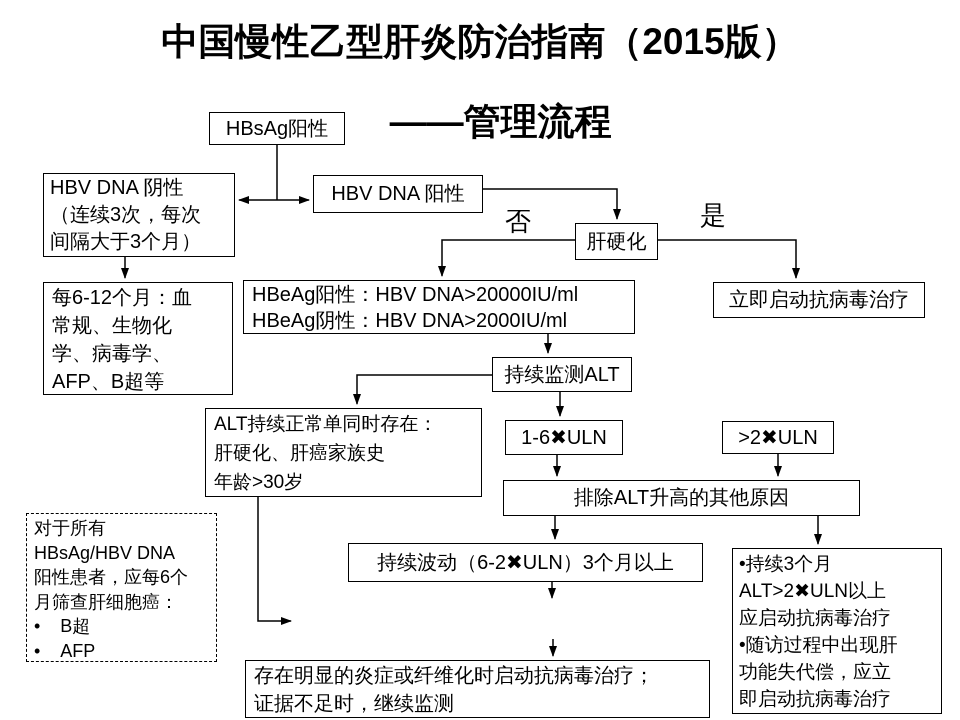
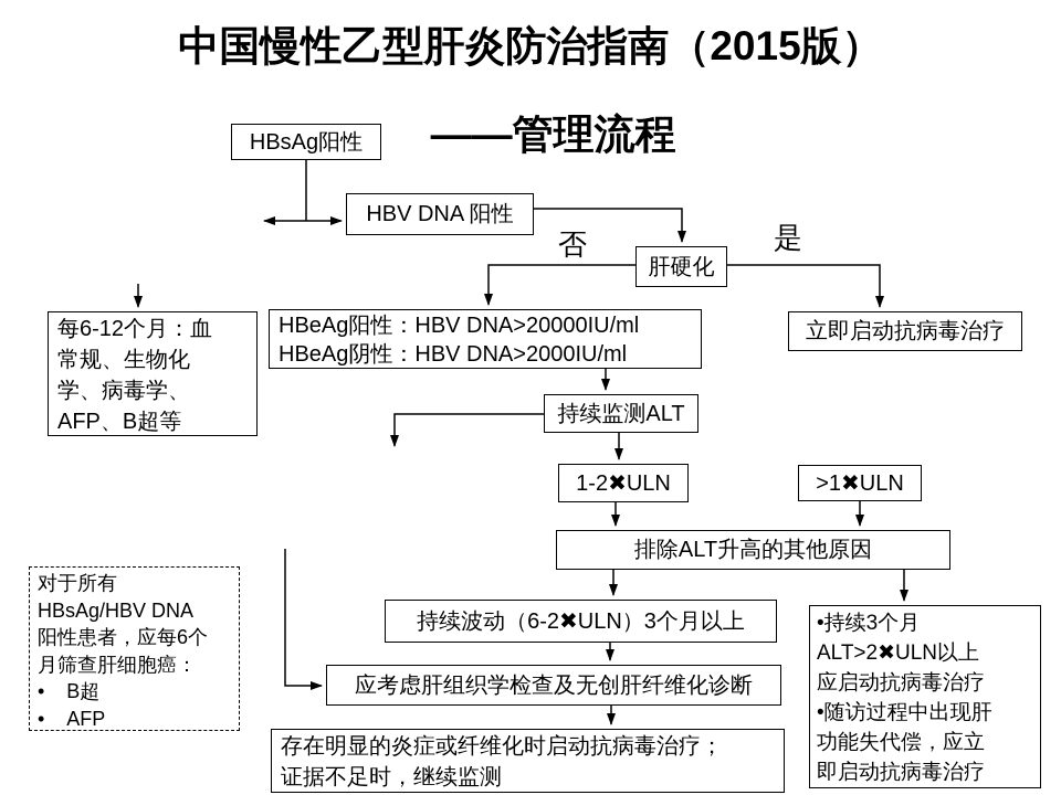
  中国慢性乙型肝炎防治指南（2015版）
  ——管理流程
  HBsAg阳性
- HBV DNA 阴性
- （连续3次，每次
- 间隔大于3个月）
  HBV DNA 阳性
  肝硬化
  每6-12个月：血
  常规、生物化
  学、病毒学、
  AFP、B超等
  HBeAg阳性：HBV DNA>20000IU/ml
  HBeAg阴性：HBV DNA>2000IU/ml
  立即启动抗病毒治疗
  持续监测ALT
- ALT持续正常单同时存在：
- 肝硬化、肝癌家族史
- 年龄>30岁
- 1-6✖ULN
+ 1-2✖ULN
- >2✖ULN
+ >1✖ULN
  排除ALT升高的其他原因
  对于所有
  HBsAg/HBV DNA
  阳性患者，应每6个
  月筛查肝细胞癌：
  • B超
  • AFP
  持续波动（6-2✖ULN）3个月以上
  •持续3个月
  ALT>2✖ULN以上
  应启动抗病毒治疗
  •随访过程中出现肝
  功能失代偿，应立
  即启动抗病毒治疗
+ 应考虑肝组织学检查及无创肝纤维化诊断
  存在明显的炎症或纤维化时启动抗病毒治疗；
  证据不足时，继续监测
  否
  是
